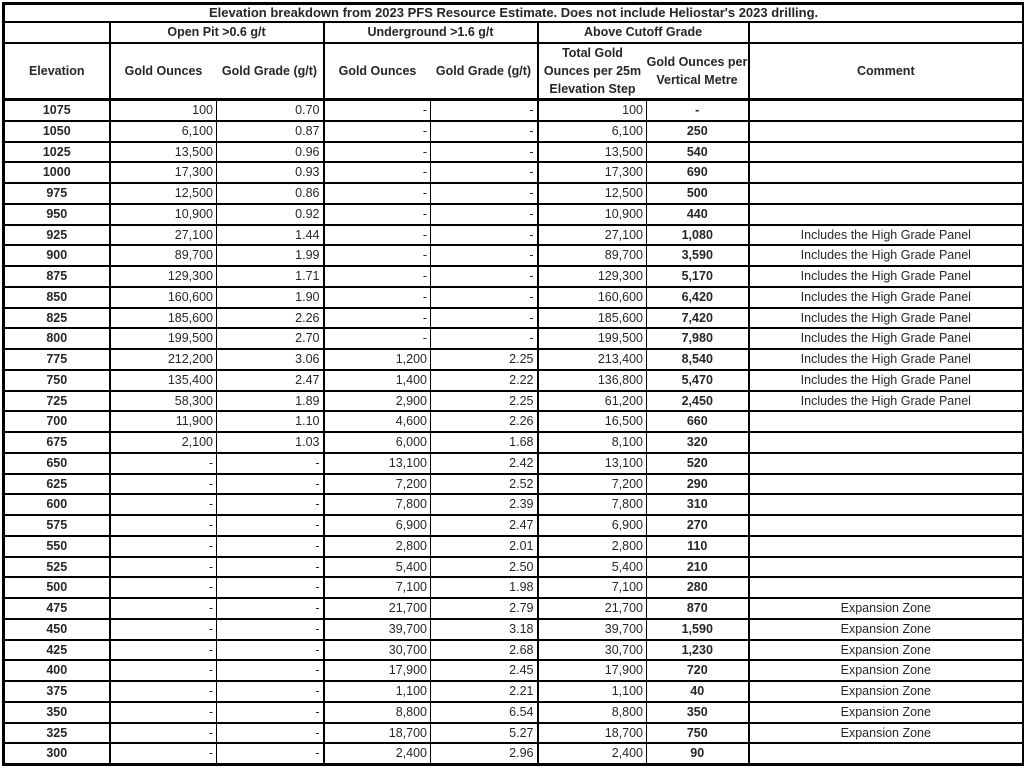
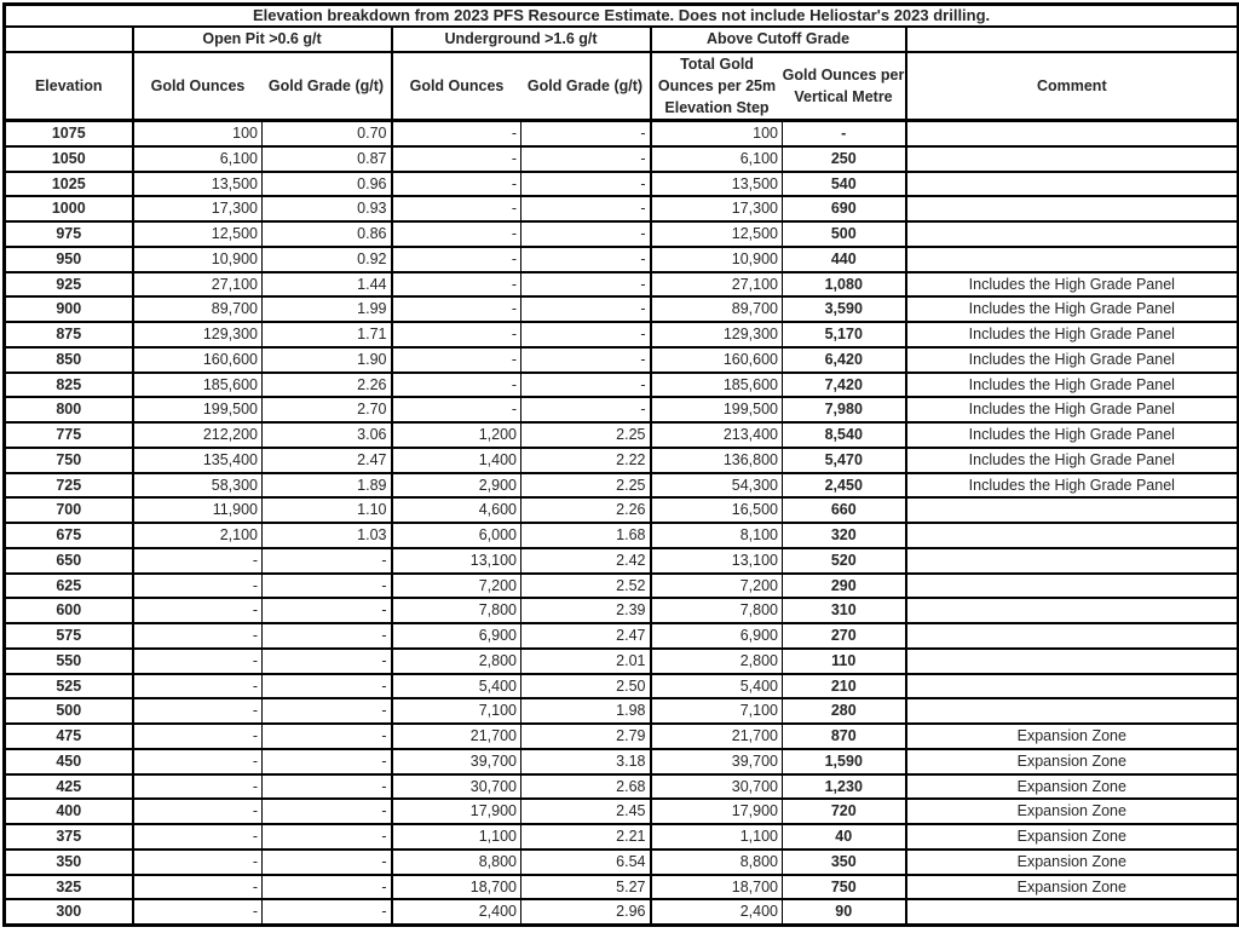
  Elevation breakdown from 2023 PFS Resource Estimate. Does not include Heliostar's 2023 drilling.
  	Open Pit >0.6 g/t	Underground >1.6 g/t	Above Cutoff Grade
  Elevation	Gold Ounces	Gold Grade (g/t)	Gold Ounces	Gold Grade (g/t)	Total Gold Ounces per 25m Elevation Step	Gold Ounces per Vertical Metre	Comment
  1075	100	0.70	-	-	100	-
  1050	6,100	0.87	-	-	6,100	250
  1025	13,500	0.96	-	-	13,500	540
  1000	17,300	0.93	-	-	17,300	690
  975	12,500	0.86	-	-	12,500	500
  950	10,900	0.92	-	-	10,900	440
  925	27,100	1.44	-	-	27,100	1,080	Includes the High Grade Panel
  900	89,700	1.99	-	-	89,700	3,590	Includes the High Grade Panel
  875	129,300	1.71	-	-	129,300	5,170	Includes the High Grade Panel
  850	160,600	1.90	-	-	160,600	6,420	Includes the High Grade Panel
  825	185,600	2.26	-	-	185,600	7,420	Includes the High Grade Panel
  800	199,500	2.70	-	-	199,500	7,980	Includes the High Grade Panel
  775	212,200	3.06	1,200	2.25	213,400	8,540	Includes the High Grade Panel
  750	135,400	2.47	1,400	2.22	136,800	5,470	Includes the High Grade Panel
- 725	58,300	1.89	2,900	2.25	61,200	2,450	Includes the High Grade Panel
+ 725	58,300	1.89	2,900	2.25	54,300	2,450	Includes the High Grade Panel
  700	11,900	1.10	4,600	2.26	16,500	660
  675	2,100	1.03	6,000	1.68	8,100	320
  650	-	-	13,100	2.42	13,100	520
  625	-	-	7,200	2.52	7,200	290
  600	-	-	7,800	2.39	7,800	310
  575	-	-	6,900	2.47	6,900	270
  550	-	-	2,800	2.01	2,800	110
  525	-	-	5,400	2.50	5,400	210
  500	-	-	7,100	1.98	7,100	280
  475	-	-	21,700	2.79	21,700	870	Expansion Zone
  450	-	-	39,700	3.18	39,700	1,590	Expansion Zone
  425	-	-	30,700	2.68	30,700	1,230	Expansion Zone
  400	-	-	17,900	2.45	17,900	720	Expansion Zone
  375	-	-	1,100	2.21	1,100	40	Expansion Zone
  350	-	-	8,800	6.54	8,800	350	Expansion Zone
  325	-	-	18,700	5.27	18,700	750	Expansion Zone
  300	-	-	2,400	2.96	2,400	90
